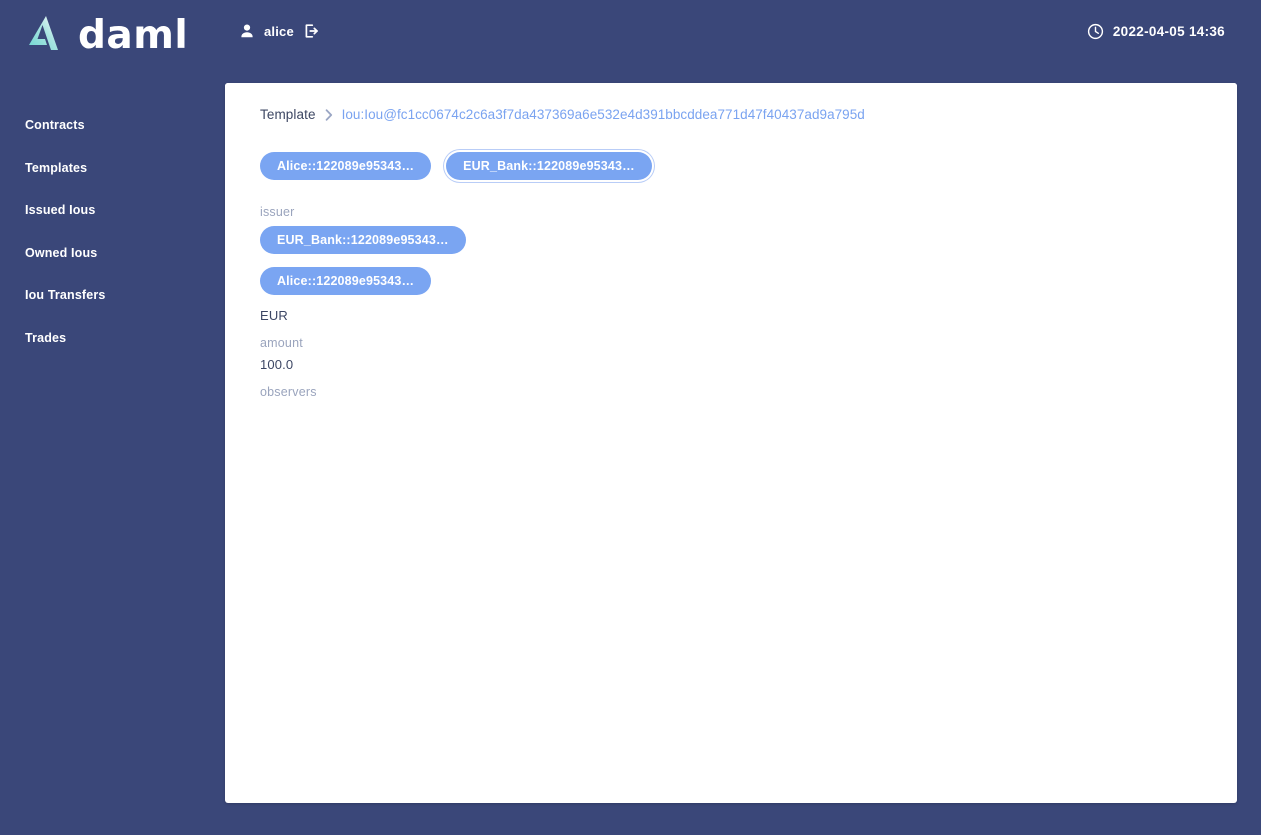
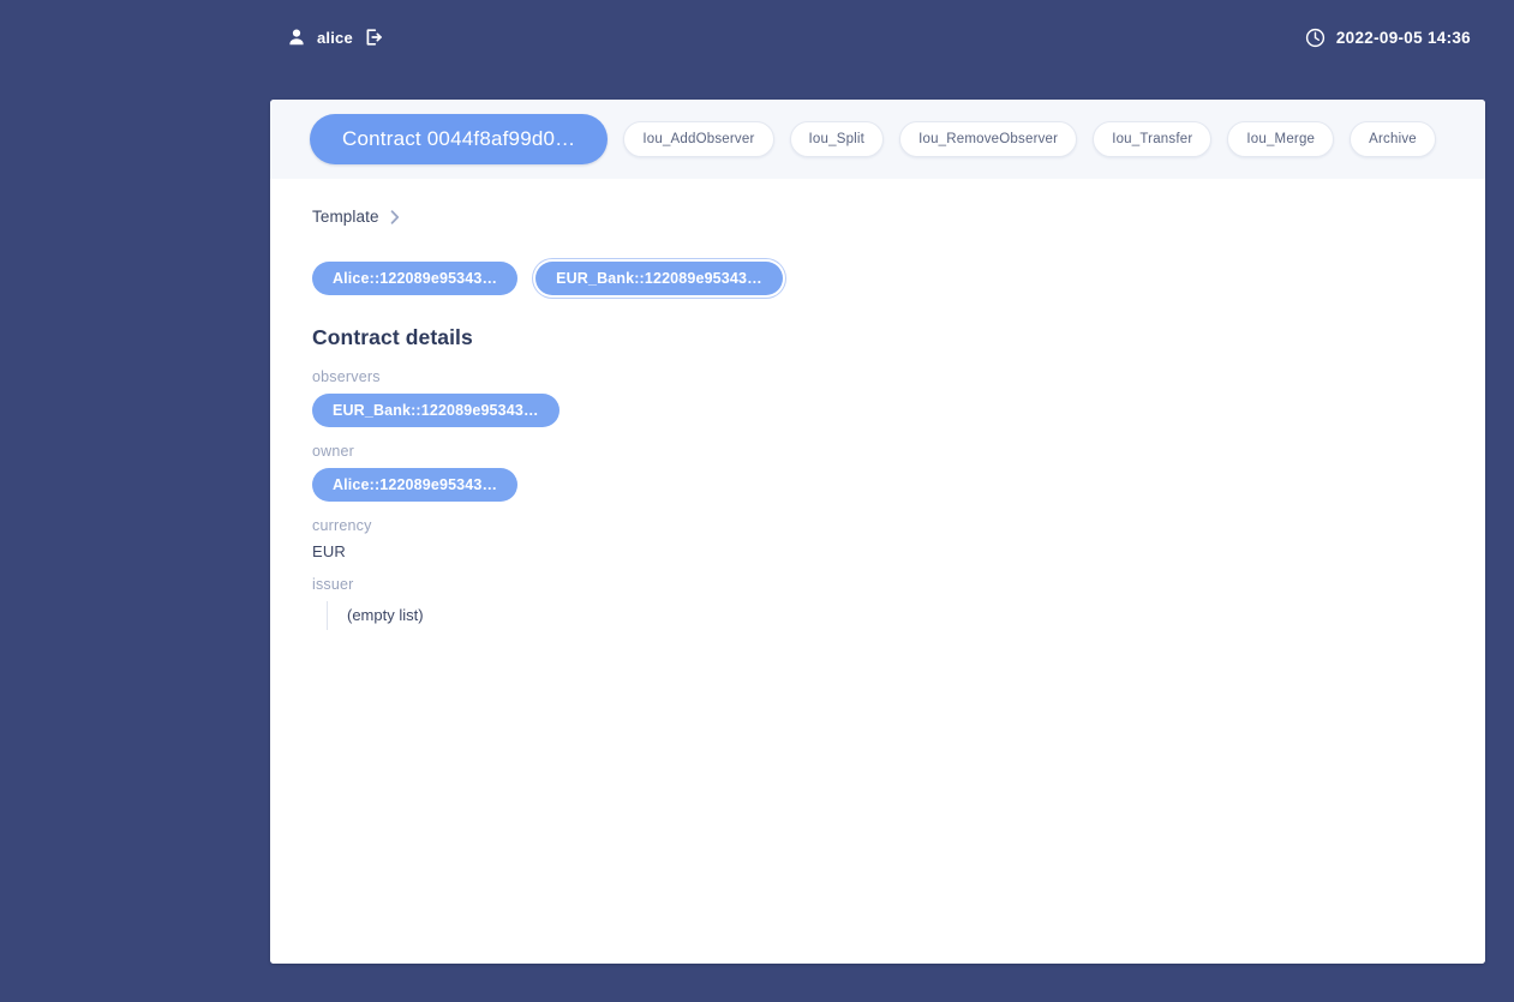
- daml
- Contracts
- Templates
- Issued Ious
- Owned Ious
- Iou Transfers
- Trades
  alice
- 2022-04-05 14:36
+ 2022-09-05 14:36
+ Contract 0044f8af99d0…
+ Iou_AddObserver
+ Iou_Split
+ Iou_RemoveObserver
+ Iou_Transfer
+ Iou_Merge
+ Archive
  Template
- Iou:Iou@fc1cc0674c2c6a3f7da437369a6e532e4d391bbcddea771d47f40437ad9a795d
  Alice::122089e95343…
  EUR_Bank::122089e95343…
+ Contract details
- issuer
+ observers
  EUR_Bank::122089e95343…
+ owner
  Alice::122089e95343…
+ currency
  EUR
- amount
- 100.0
- observers
+ issuer
+ (empty list)
